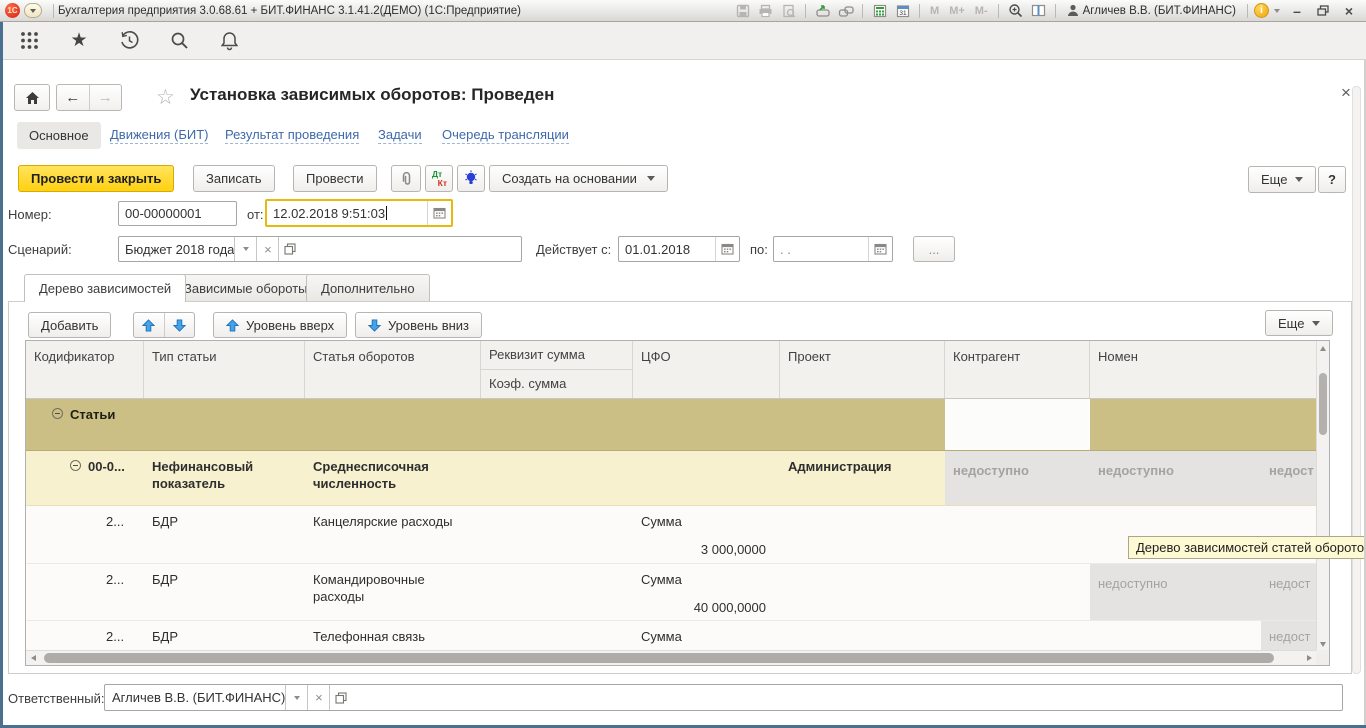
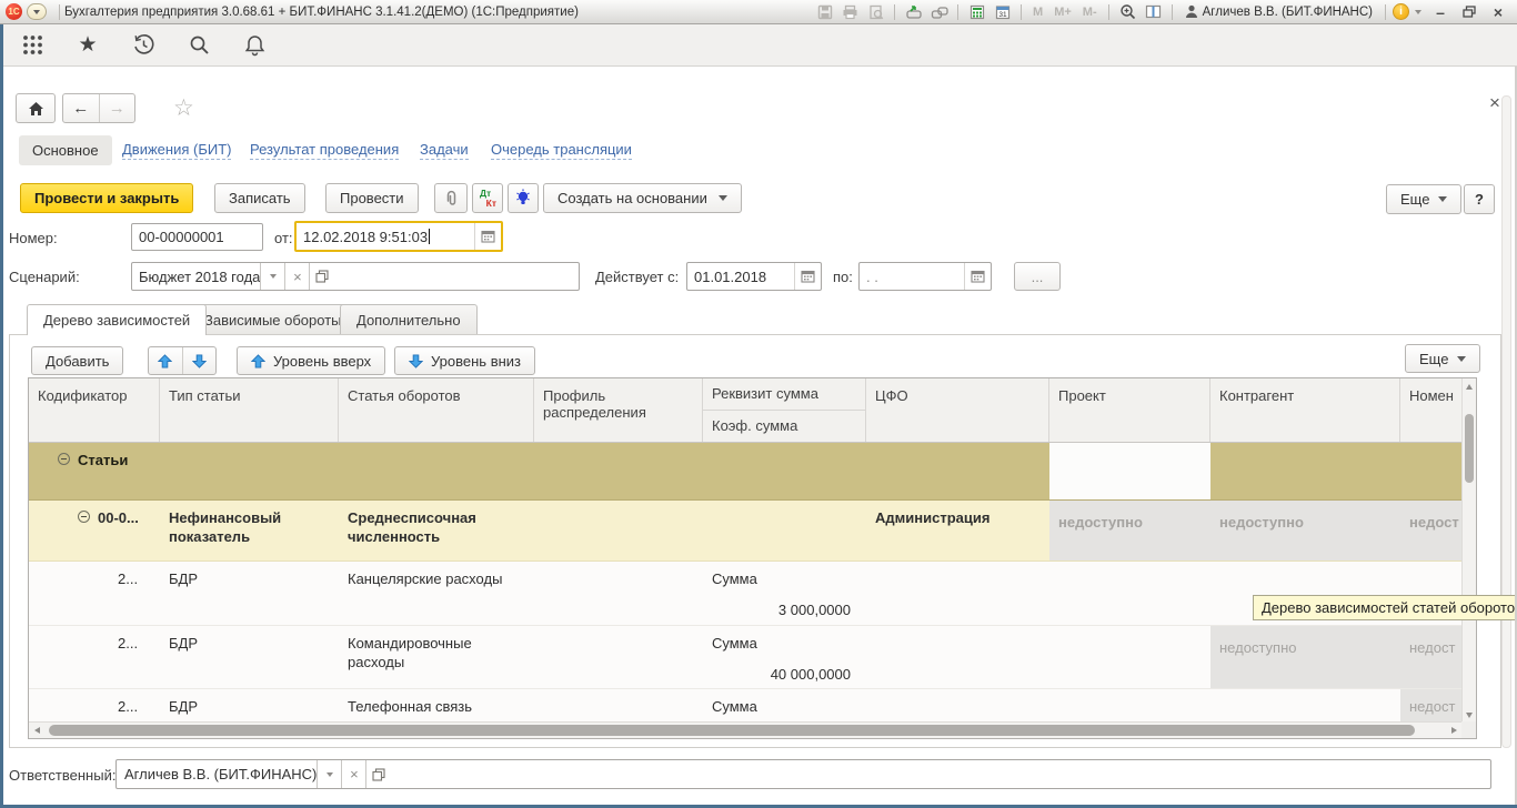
  1С
  Бухгалтерия предприятия 3.0.68.61 + БИТ.ФИНАНС 3.1.41.2(ДЕМО) (1С:Предприятие)
  M
  M+
  M-
  Агличев В.В. (БИТ.ФИНАНС)
  i
  –
  ×
  ★
  ←
  →
  ☆
- Установка зависимых оборотов: Проведен
  ×
  Основное
  Движения (БИТ)
  Результат проведения
  Задачи
  Очередь трансляции
  Провести и закрыть
  Записать
  Провести
  Дт
  Кт
  Создать на основании
  Еще
  ?
  Номер:
  00-00000001
  от:
  12.02.2018 9:51:03
  Сценарий:
  Бюджет 2018 года
  ×
  Действует с:
  01.01.2018
  по:
  . .
  ...
  Дерево зависимостей
  Зависимые обороты
  Дополнительно
  Добавить
  Уровень вверх
  Уровень вниз
  Еще
  Кодификатор
  Тип статьи
  Статья оборотов
+ Профиль распределения
  Реквизит сумма
  Коэф. сумма
  ЦФО
  Проект
  Контрагент
  Номен
  Статьи
  00-0...
  Нефинансовый показатель
  Среднесписочная численность
  Администрация
  недоступно
  недоступно
  недост
  2...
  БДР
  Канцелярские расходы
  Сумма
  3 000,0000
  2...
  БДР
  Командировочные расходы
  Сумма
  40 000,0000
  недоступно
  недост
  2...
  БДР
  Телефонная связь
  Сумма
  недост
  Дерево зависимостей статей оборото
  Ответственный:
  Агличев В.В. (БИТ.ФИНАНС)
  ×
